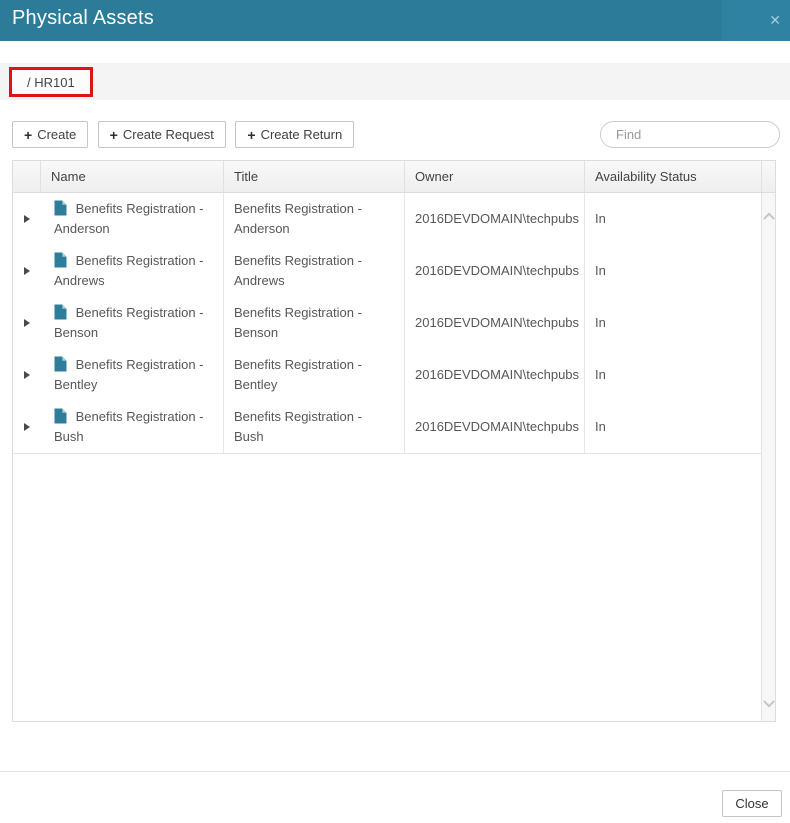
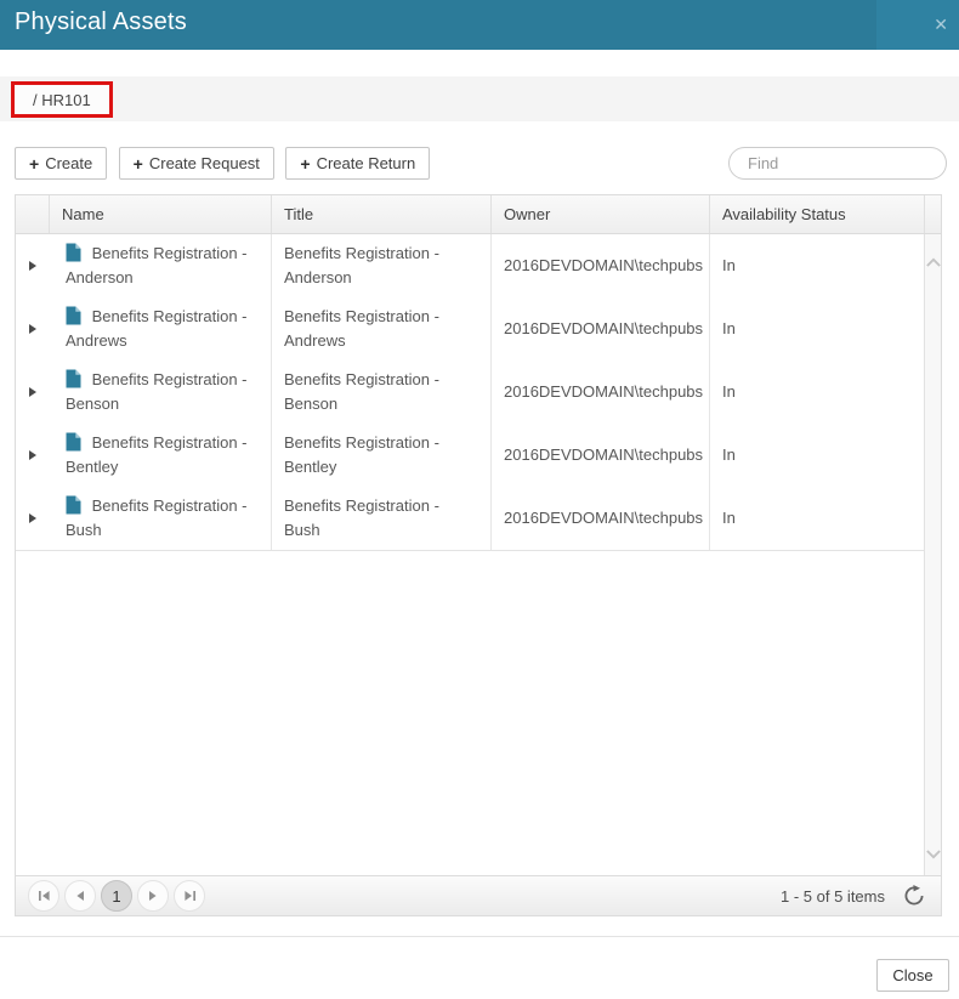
  Physical Assets
  ✕
  / HR101
  +
  Create
  +
  Create Request
  +
  Create Return
  Find
  Name
  Title
  Owner
  Availability Status
  Benefits Registration - Anderson
  Benefits Registration - Anderson
  2016DEVDOMAIN\techpubs
  In
  Benefits Registration - Andrews
  Benefits Registration - Andrews
  2016DEVDOMAIN\techpubs
  In
  Benefits Registration - Benson
  Benefits Registration - Benson
  2016DEVDOMAIN\techpubs
  In
  Benefits Registration - Bentley
  Benefits Registration - Bentley
  2016DEVDOMAIN\techpubs
  In
  Benefits Registration - Bush
  Benefits Registration - Bush
  2016DEVDOMAIN\techpubs
  In
+ 1
+ 1 - 5 of 5 items
  Close
